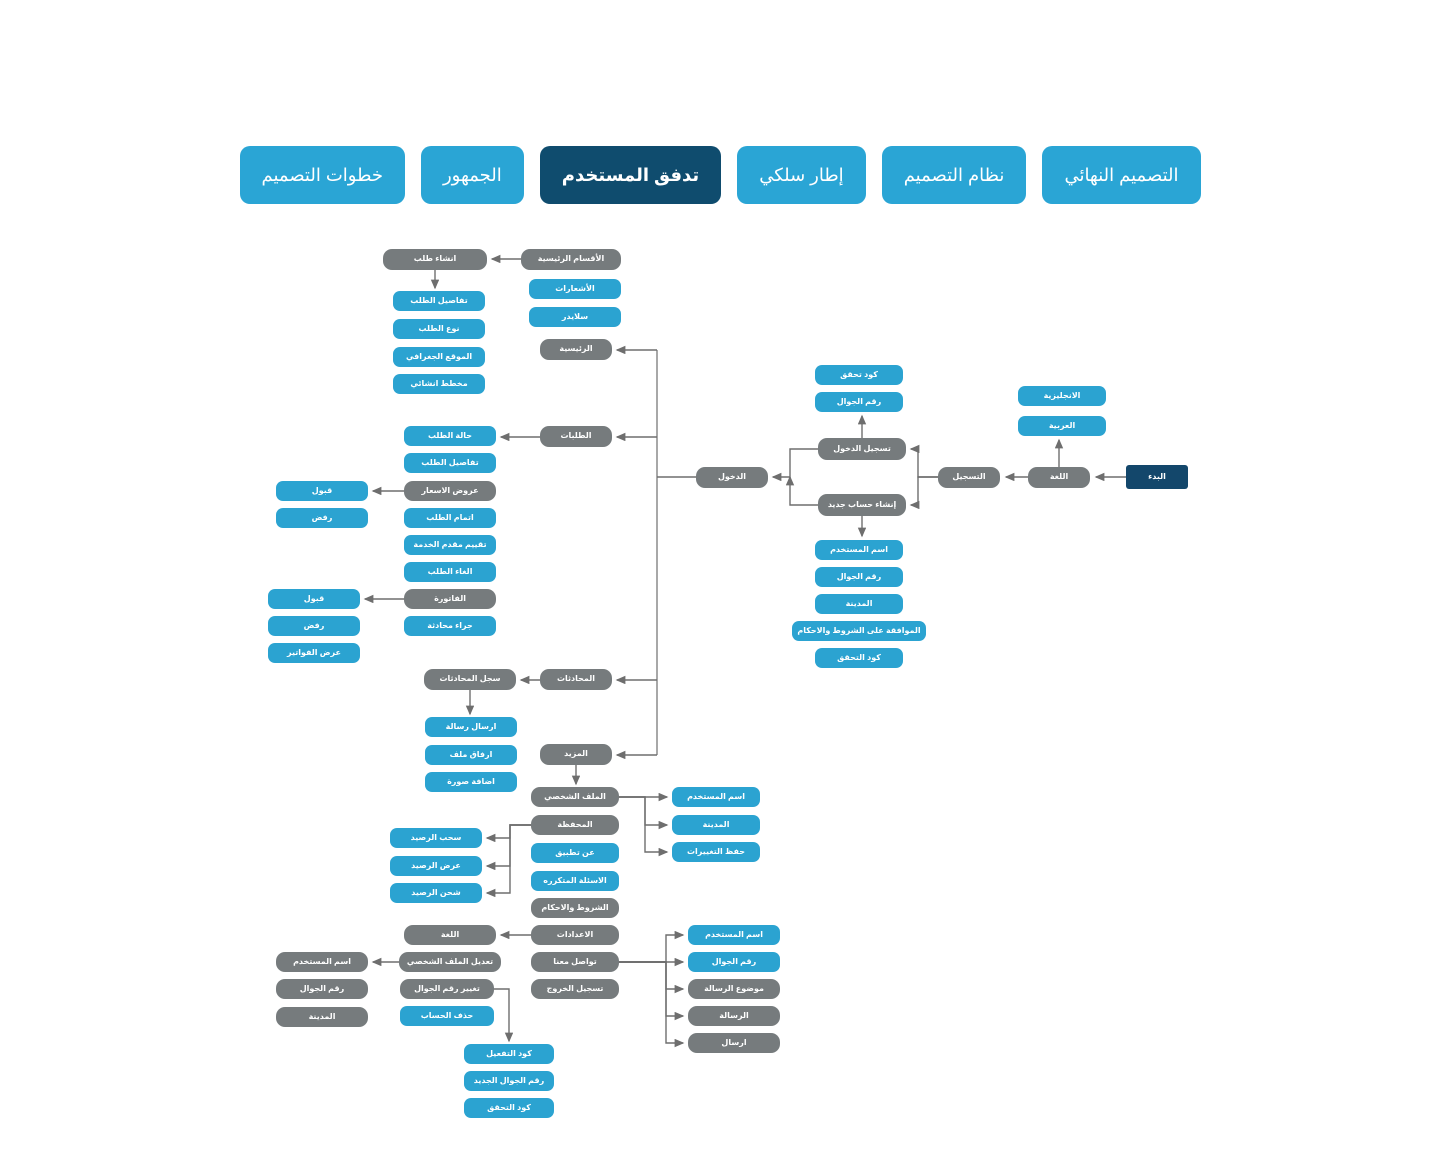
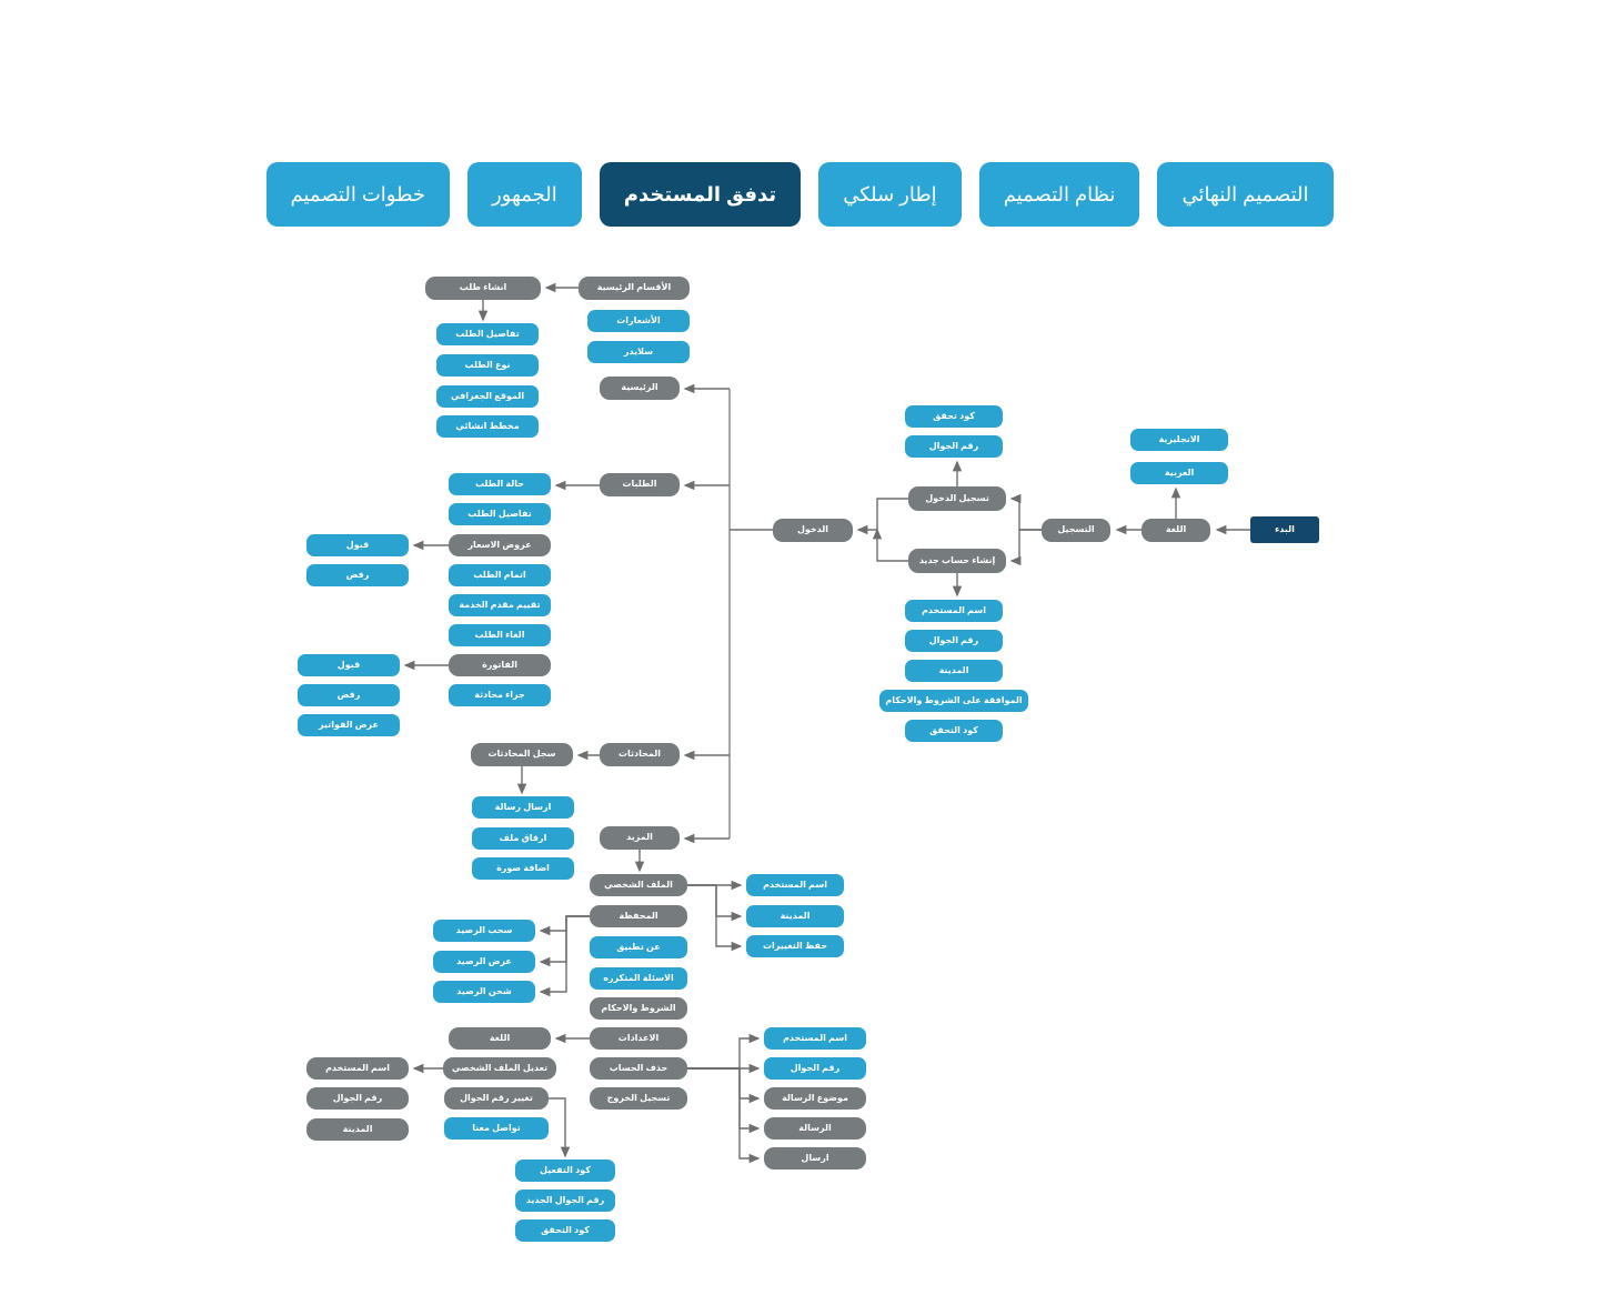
  خطوات التصميم
  الجمهور
  تدفق المستخدم
  إطار سلكي
  نظام التصميم
  التصميم النهائي
  البدء
  اللغة
  الانجليزية
  العربية
  التسجيل
  تسجيل الدخول
  رقم الجوال
  كود تحقق
  إنشاء حساب جديد
  اسم المستخدم
  رقم الجوال
  المدينة
  الموافقة على الشروط والاحكام
  كود التحقق
  الدخول
  الرئيسية
  الأقسام الرئيسية
  الأشعارات
  سلايدر
  انشاء طلب
  تفاصيل الطلب
  نوع الطلب
  الموقع الجغرافي
  مخطط انشائي
  الطلبات
  حالة الطلب
  تفاصيل الطلب
  عروض الاسعار
  قبول
  رفض
  اتمام الطلب
  تقييم مقدم الخدمة
  الغاء الطلب
  الفاتورة
  قبول
  رفض
  عرض الفواتير
  جراء محادثة
  المحادثات
  سجل المحادثات
  ارسال رسالة
  ارفاق ملف
  اضافة صورة
  المزيد
  الملف الشخصي
  اسم المستخدم
  المدينة
  حفظ التغييرات
  المحفظة
  سحب الرصيد
  عرض الرصيد
  شحن الرصيد
  عن تطبيق
  الاسئلة المتكرره
  الشروط والاحكام
  الاعدادات
  اللغة
- تواصل معنا
+ حذف الحساب
  تسجيل الخروج
  تعديل الملف الشخصي
  اسم المستخدم
  رقم الجوال
  المدينة
  تغيير رقم الجوال
- حذف الحساب
+ تواصل معنا
  كود التفعيل
  رقم الجوال الجديد
  كود التحقق
  اسم المستخدم
  رقم الجوال
  موضوع الرسالة
  الرسالة
  ارسال
